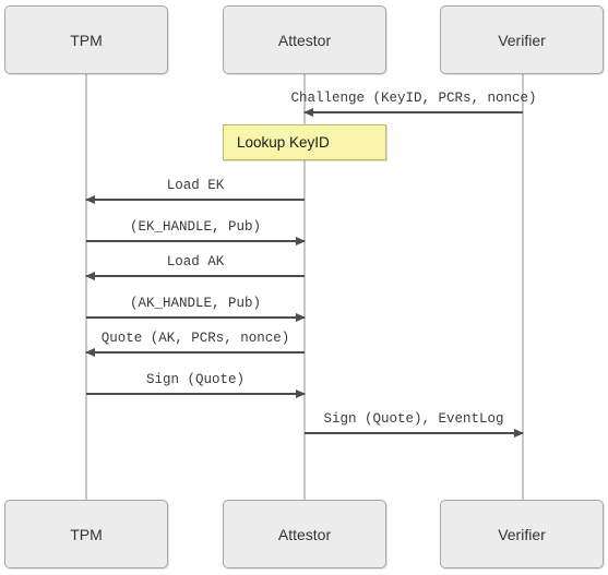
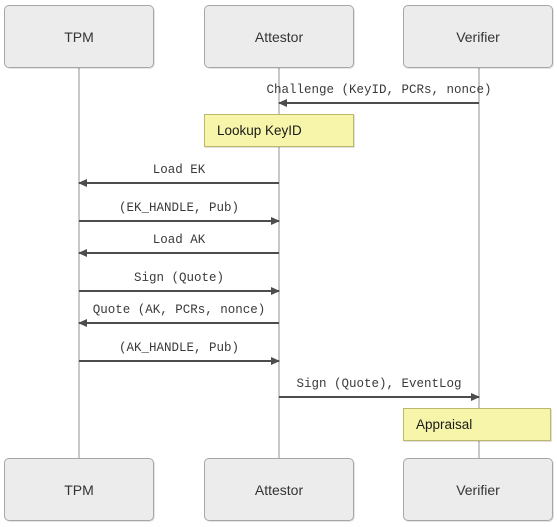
  TPM
  Attestor
  Verifier
  Challenge (KeyID, PCRs, nonce)
  Lookup KeyID
  Load EK
  (EK_HANDLE, Pub)
  Load AK
- (AK_HANDLE, Pub)
+ Sign (Quote)
  Quote (AK, PCRs, nonce)
- Sign (Quote)
+ (AK_HANDLE, Pub)
  Sign (Quote), EventLog
+ Appraisal
  TPM
  Attestor
  Verifier
